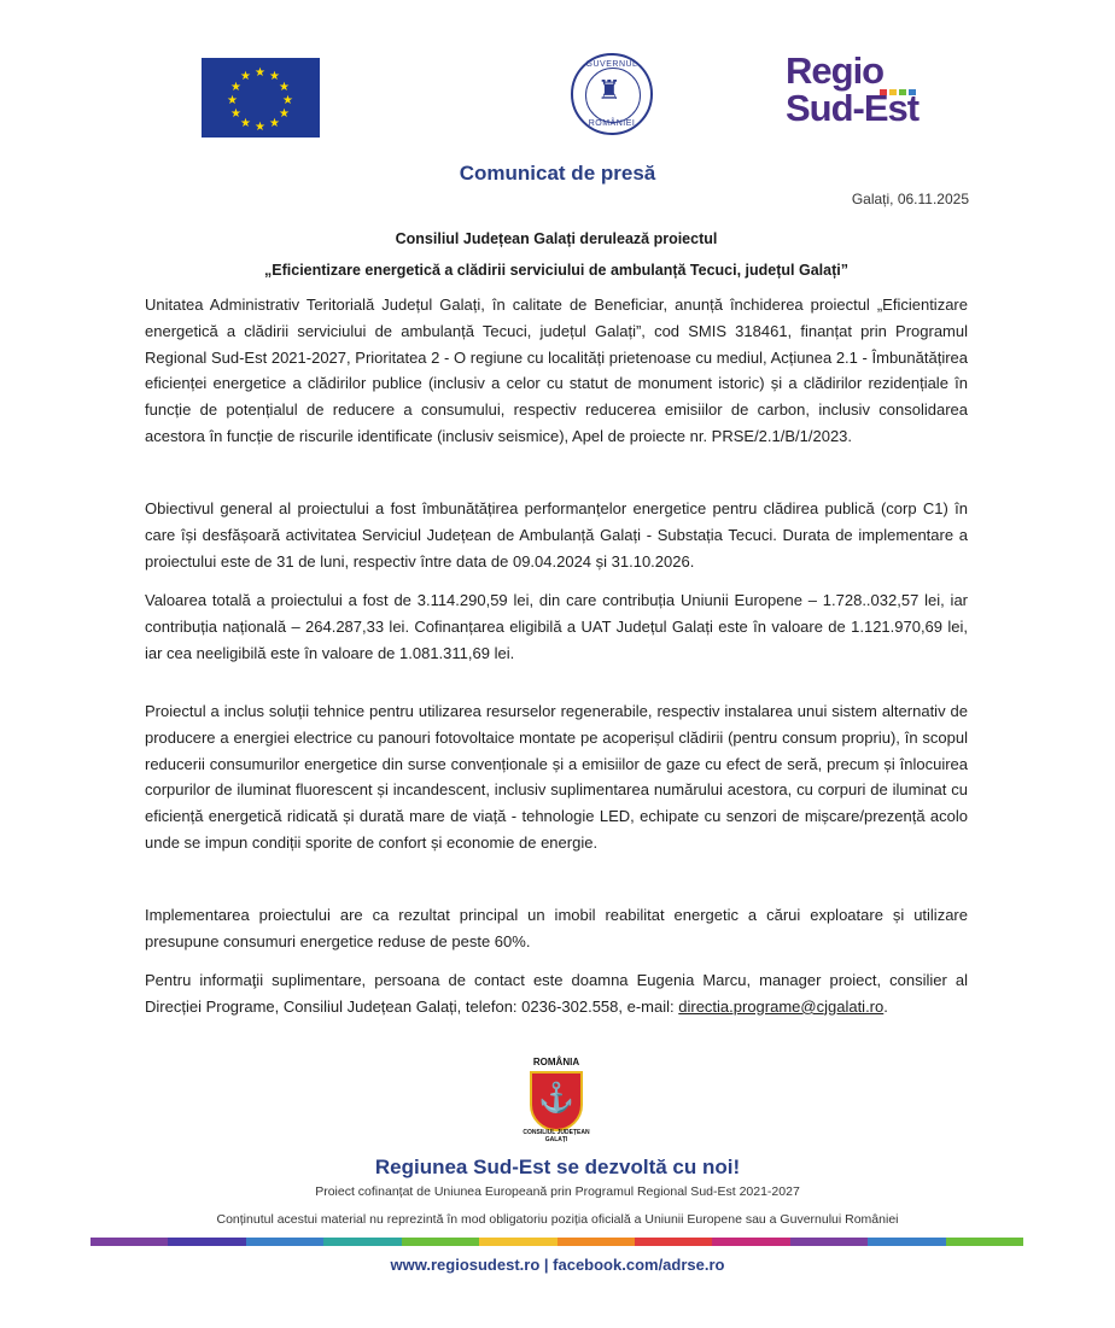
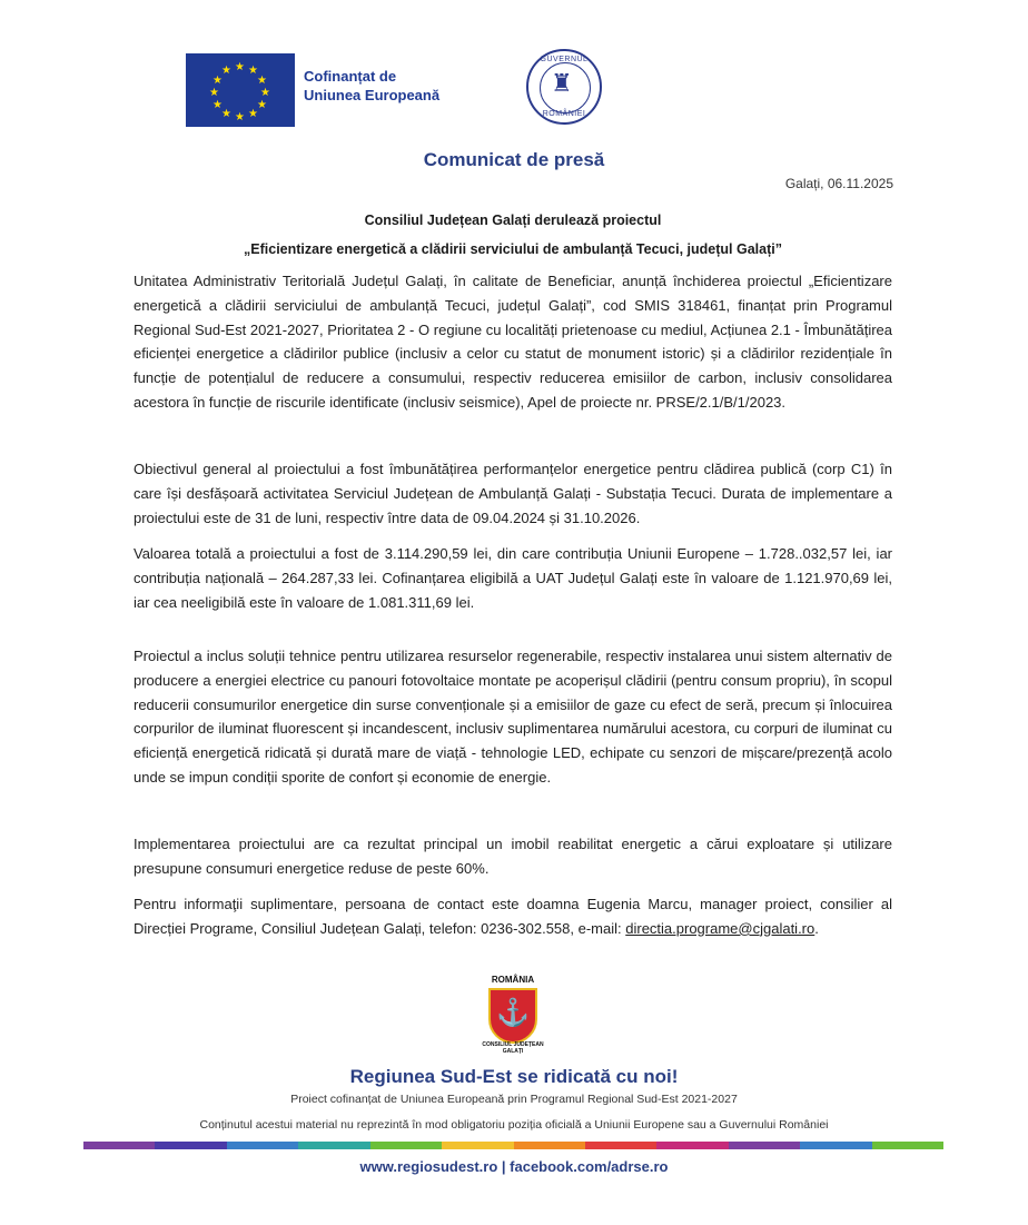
  ★
  ★
  ★
  ★
  ★
  ★
  ★
  ★
  ★
  ★
  ★
  ★
+ Cofinanțat de
+ Uniunea Europeană
  ♜
- Regio
- Sud-Est
  Comunicat de presă
  Galați, 06.11.2025
  Consiliul Județean Galați derulează proiectul
  „Eficientizare energetică a clădirii serviciului de ambulanță Tecuci, județul Galați”
  Unitatea Administrativ Teritorială Județul Galați, în calitate de Beneficiar, anunță închiderea proiectul „Eficientizare energetică a clădirii serviciului de ambulanță Tecuci, județul Galați”, cod SMIS 318461, finanțat prin Programul Regional Sud-Est 2021-2027, Prioritatea 2 - O regiune cu localități prietenoase cu mediul, Acțiunea 2.1 - Îmbunătățirea eficienței energetice a clădirilor publice (inclusiv a celor cu statut de monument istoric) și a clădirilor rezidențiale în funcție de potențialul de reducere a consumului, respectiv reducerea emisiilor de carbon, inclusiv consolidarea acestora în funcție de riscurile identificate (inclusiv seismice), Apel de proiecte nr. PRSE/2.1/B/1/2023.
  Obiectivul general al proiectului a fost îmbunătățirea performanțelor energetice pentru clădirea publică (corp C1) în care își desfășoară activitatea Serviciul Județean de Ambulanță Galați - Substația Tecuci. Durata de implementare a proiectului este de 31 de luni, respectiv între data de 09.04.2024 și 31.10.2026.
  Valoarea totală a proiectului a fost de 3.114.290,59 lei, din care contribuția Uniunii Europene – 1.728..032,57 lei, iar contribuția națională – 264.287,33 lei. Cofinanțarea eligibilă a UAT Județul Galați este în valoare de 1.121.970,69 lei, iar cea neeligibilă este în valoare de 1.081.311,69 lei.
  Proiectul a inclus soluții tehnice pentru utilizarea resurselor regenerabile, respectiv instalarea unui sistem alternativ de producere a energiei electrice cu panouri fotovoltaice montate pe acoperișul clădirii (pentru consum propriu), în scopul reducerii consumurilor energetice din surse convenționale și a emisiilor de gaze cu efect de seră, precum și înlocuirea corpurilor de iluminat fluorescent și incandescent, inclusiv suplimentarea numărului acestora, cu corpuri de iluminat cu eficiență energetică ridicată și durată mare de viață - tehnologie LED, echipate cu senzori de mișcare/prezență acolo unde se impun condiții sporite de confort și economie de energie.
  Implementarea proiectului are ca rezultat principal un imobil reabilitat energetic a cărui exploatare și utilizare presupune consumuri energetice reduse de peste 60%.
  Pentru informaţii suplimentare, persoana de contact este doamna Eugenia Marcu, manager proiect, consilier al Direcției Programe, Consiliul Județean Galați, telefon: 0236-302.558, e-mail: directia.programe@cjgalati.ro.
  ROMÂNIA
  ⚓
- Regiunea Sud-Est se dezvoltă cu noi!
+ Regiunea Sud-Est se ridicată cu noi!
  Proiect cofinanțat de Uniunea Europeană prin Programul Regional Sud-Est 2021-2027
  Conținutul acestui material nu reprezintă în mod obligatoriu poziția oficială a Uniunii Europene sau a Guvernului României
  www.regiosudest.ro | facebook.com/adrse.ro
